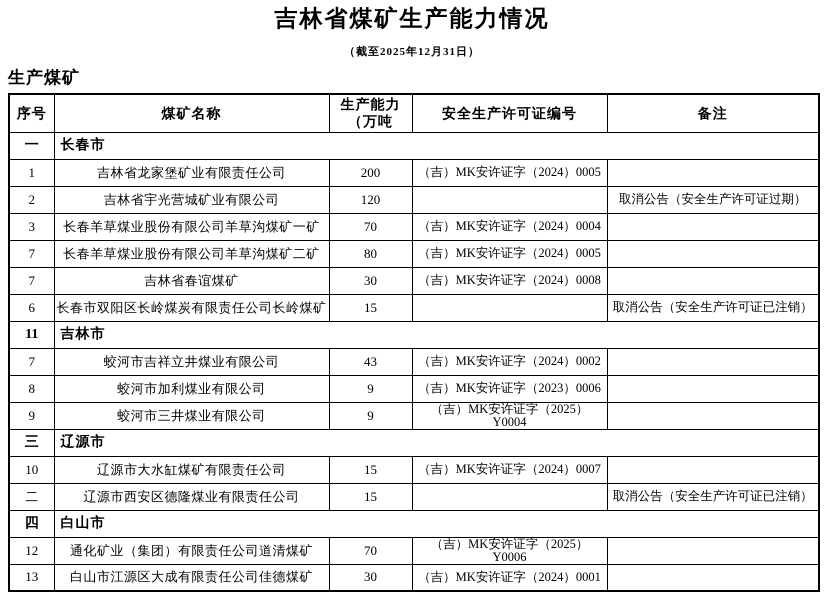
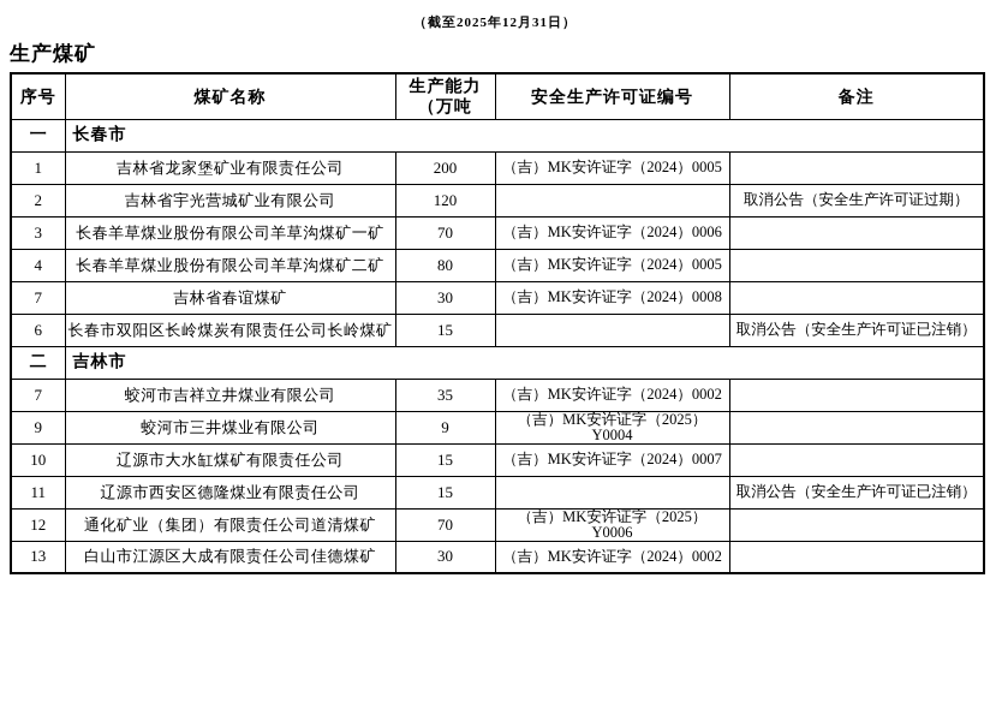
- 吉林省煤矿生产能力情况
  （截至2025年12月31日）
  生产煤矿
  序号	煤矿名称	生产能力 （万吨	安全生产许可证编号	备注
  一	长春市
  1	吉林省龙家堡矿业有限责任公司	200	（吉）MK安许证字（2024）0005
  2	吉林省宇光营城矿业有限公司	120		取消公告（安全生产许可证过期）
- 3	长春羊草煤业股份有限公司羊草沟煤矿一矿	70	（吉）MK安许证字（2024）0004
+ 3	长春羊草煤业股份有限公司羊草沟煤矿一矿	70	（吉）MK安许证字（2024）0006
- 7	长春羊草煤业股份有限公司羊草沟煤矿二矿	80	（吉）MK安许证字（2024）0005
+ 4	长春羊草煤业股份有限公司羊草沟煤矿二矿	80	（吉）MK安许证字（2024）0005
  7	吉林省春谊煤矿	30	（吉）MK安许证字（2024）0008
  6	长春市双阳区长岭煤炭有限责任公司长岭煤矿	15		取消公告（安全生产许可证已注销）
- 11	吉林市
+ 二	吉林市
- 7	蛟河市吉祥立井煤业有限公司	43	（吉）MK安许证字（2024）0002
+ 7	蛟河市吉祥立井煤业有限公司	35	（吉）MK安许证字（2024）0002
- 8	蛟河市加利煤业有限公司	9	（吉）MK安许证字（2023）0006
  9	蛟河市三井煤业有限公司	9	（吉）MK安许证字（2025） Y0004
- 三	辽源市
  10	辽源市大水缸煤矿有限责任公司	15	（吉）MK安许证字（2024）0007
- 二	辽源市西安区德隆煤业有限责任公司	15		取消公告（安全生产许可证已注销）
+ 11	辽源市西安区德隆煤业有限责任公司	15		取消公告（安全生产许可证已注销）
- 四	白山市
  12	通化矿业（集团）有限责任公司道清煤矿	70	（吉）MK安许证字（2025） Y0006
- 13	白山市江源区大成有限责任公司佳德煤矿	30	（吉）MK安许证字（2024）0001
+ 13	白山市江源区大成有限责任公司佳德煤矿	30	（吉）MK安许证字（2024）0002
